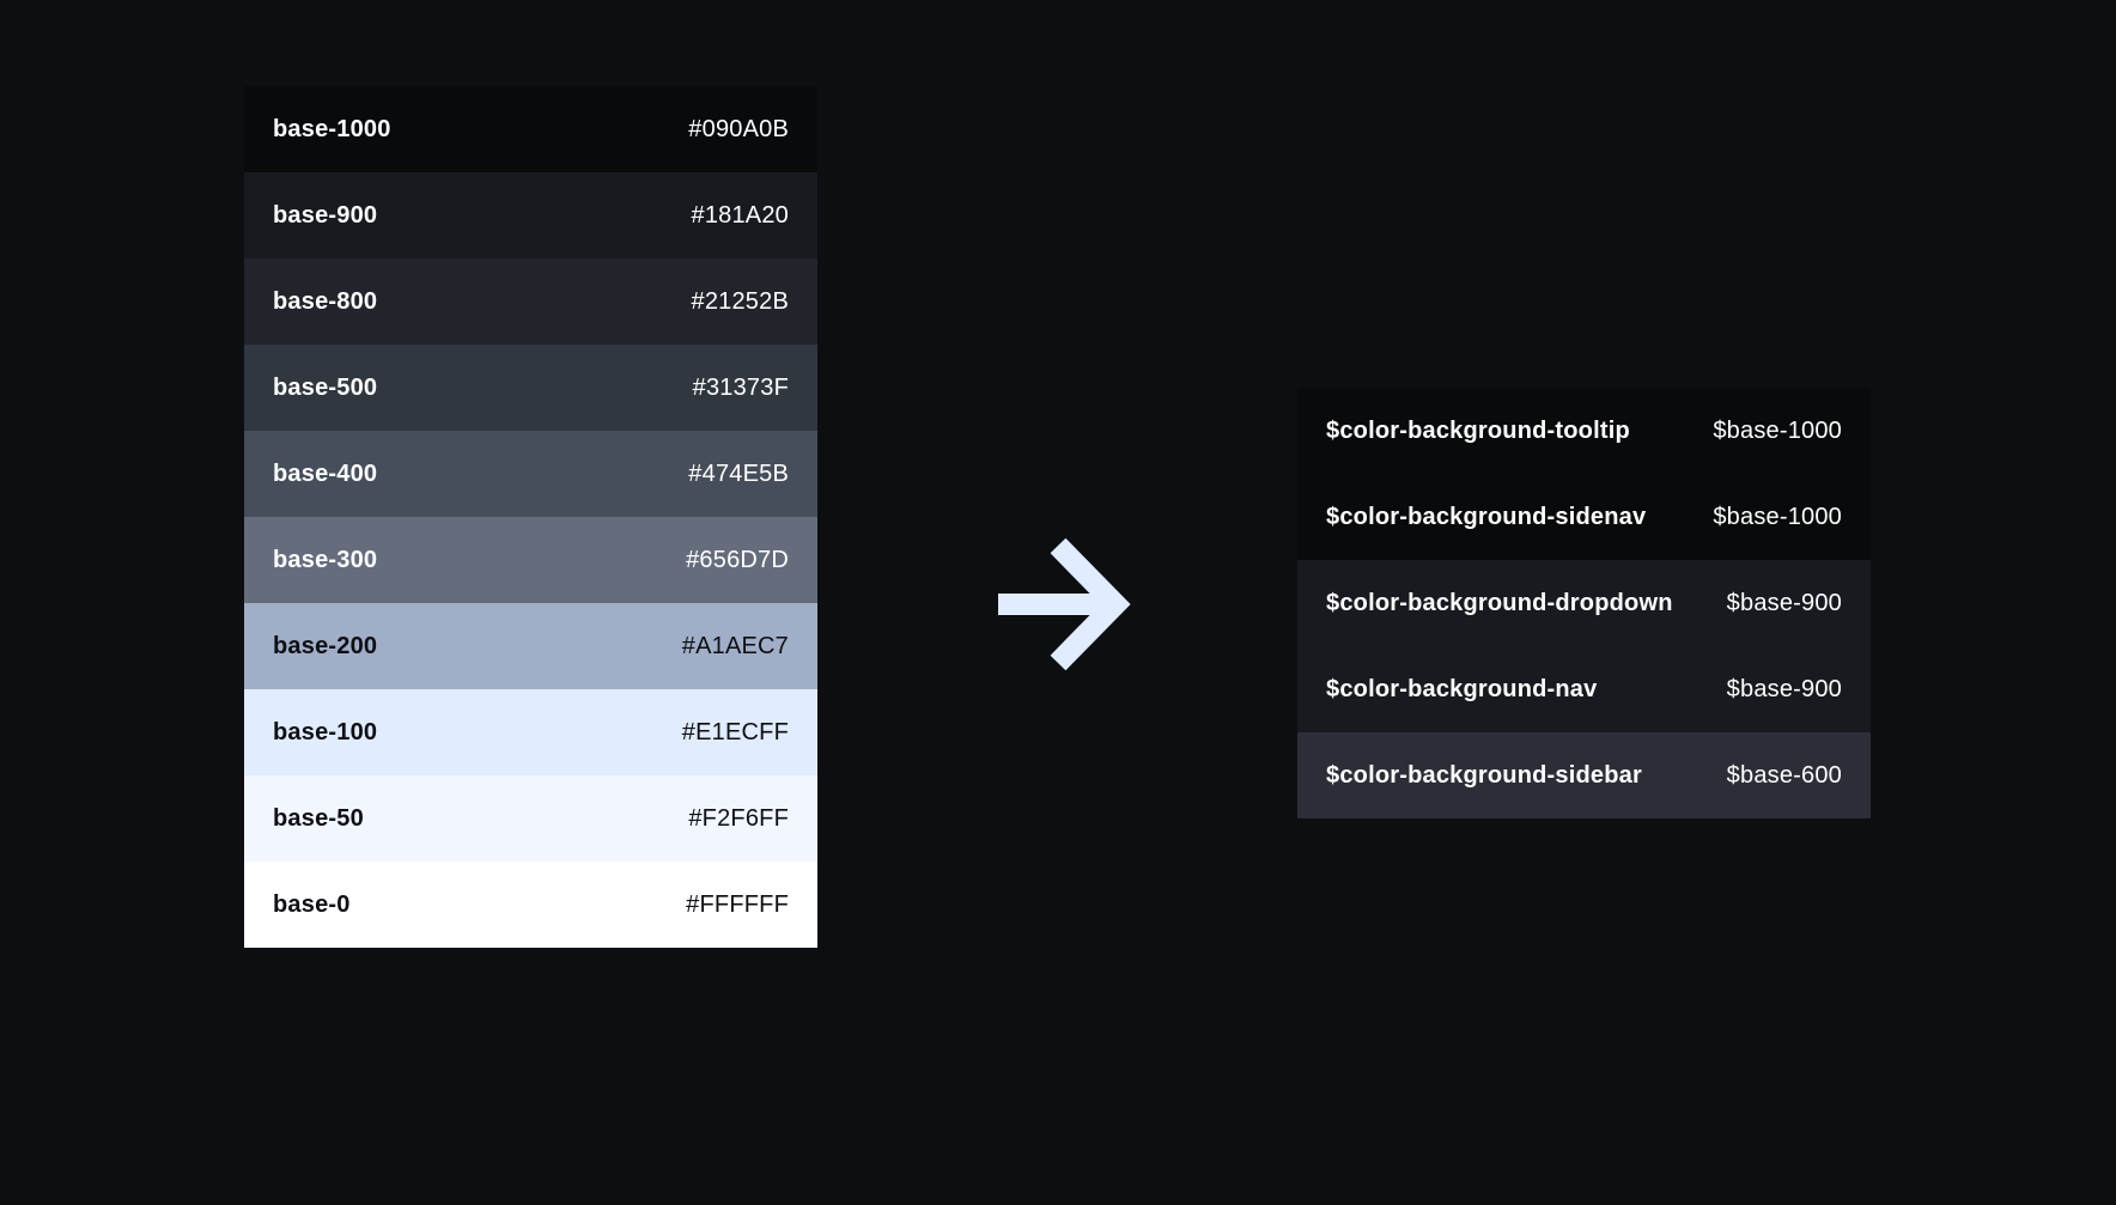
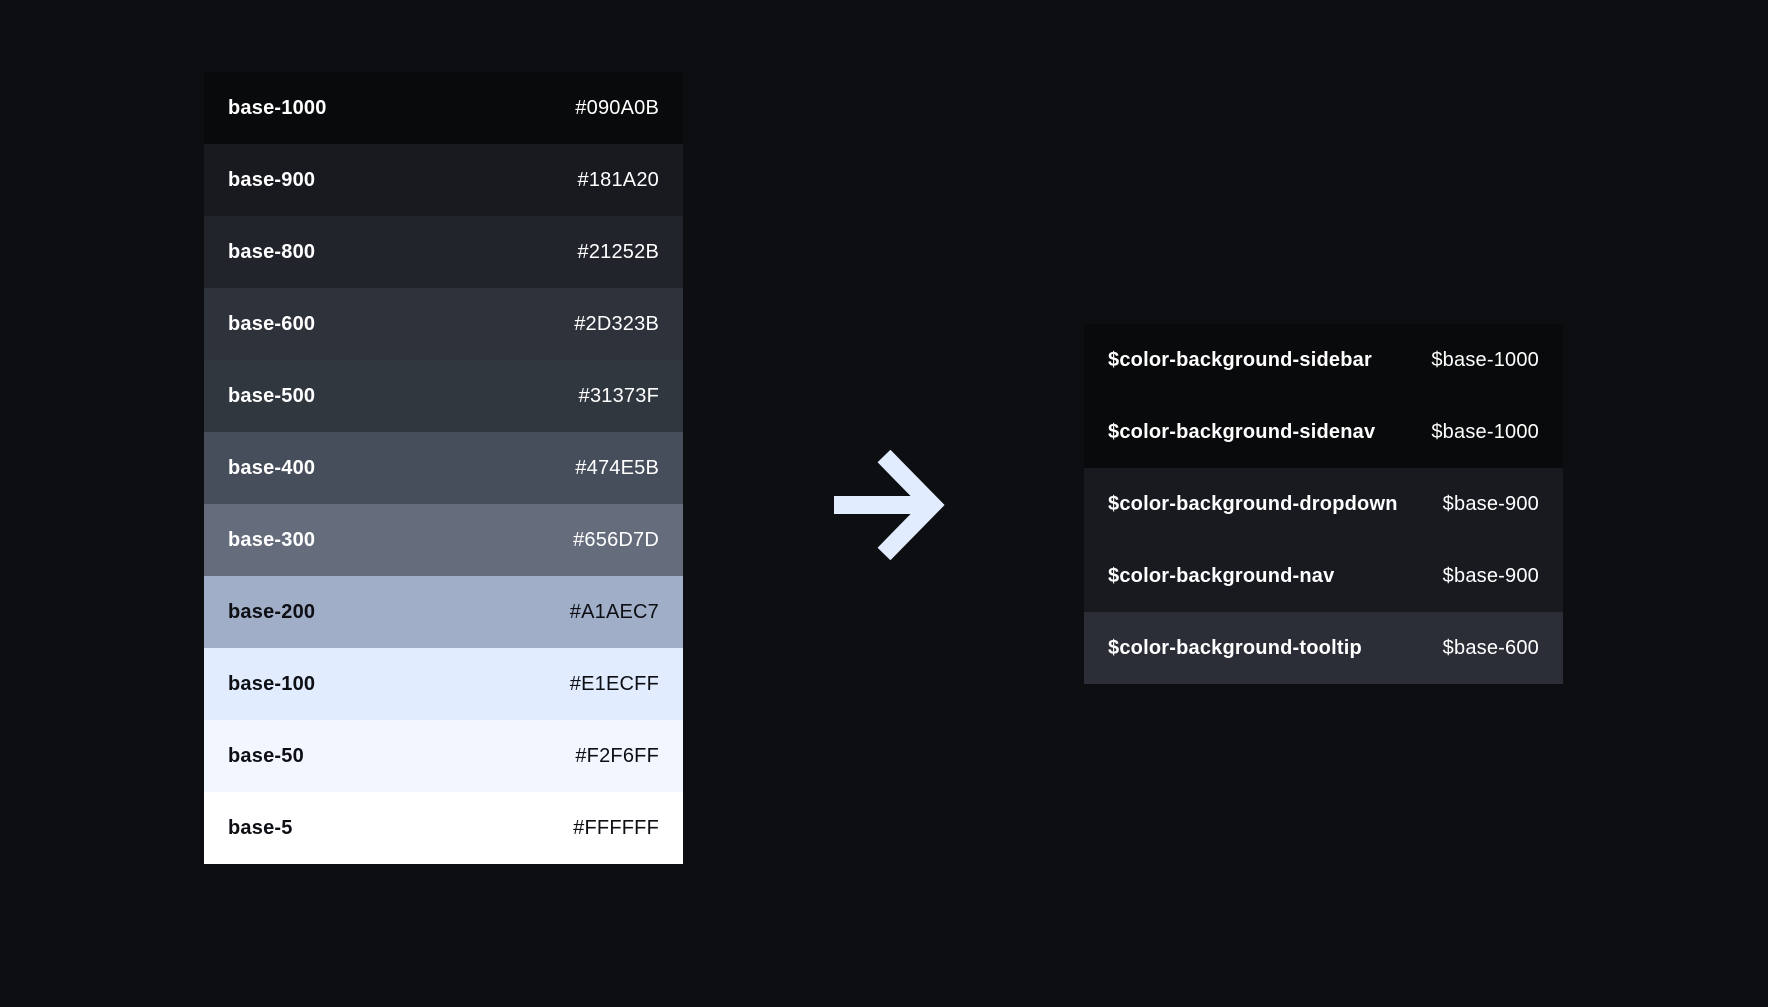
  base-1000
  #090A0B
  base-900
  #181A20
  base-800
  #21252B
+ base-600
+ #2D323B
  base-500
  #31373F
  base-400
  #474E5B
  base-300
  #656D7D
  base-200
  #A1AEC7
  base-100
  #E1ECFF
  base-50
  #F2F6FF
- base-0
+ base-5
  #FFFFFF
- $color-background-tooltip
+ $color-background-sidebar
  $base-1000
  $color-background-sidenav
  $base-1000
  $color-background-dropdown
  $base-900
  $color-background-nav
  $base-900
- $color-background-sidebar
+ $color-background-tooltip
  $base-600
